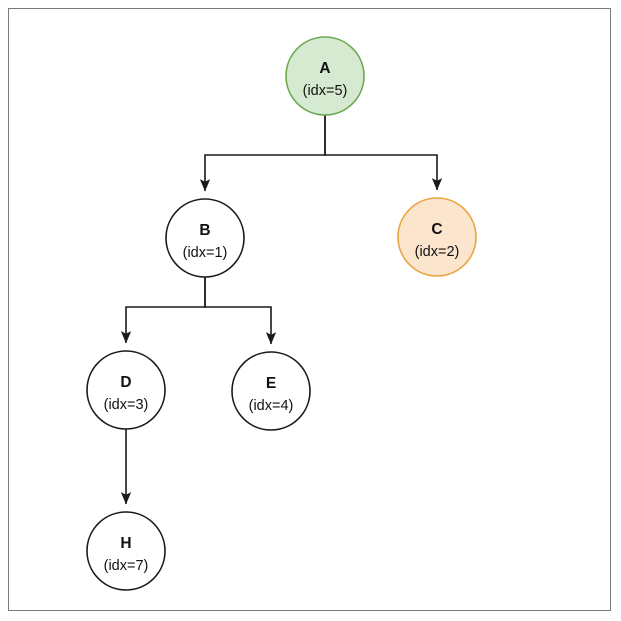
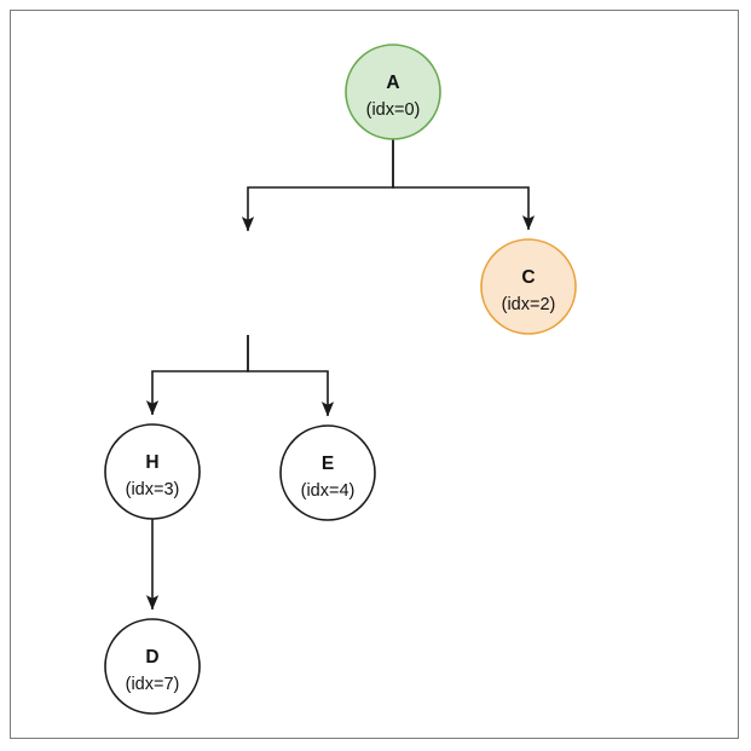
  A
- (idx=5)
+ (idx=0)
- B
- (idx=1)
  C
  (idx=2)
- D
+ H
  (idx=3)
  E
  (idx=4)
- H
+ D
  (idx=7)
